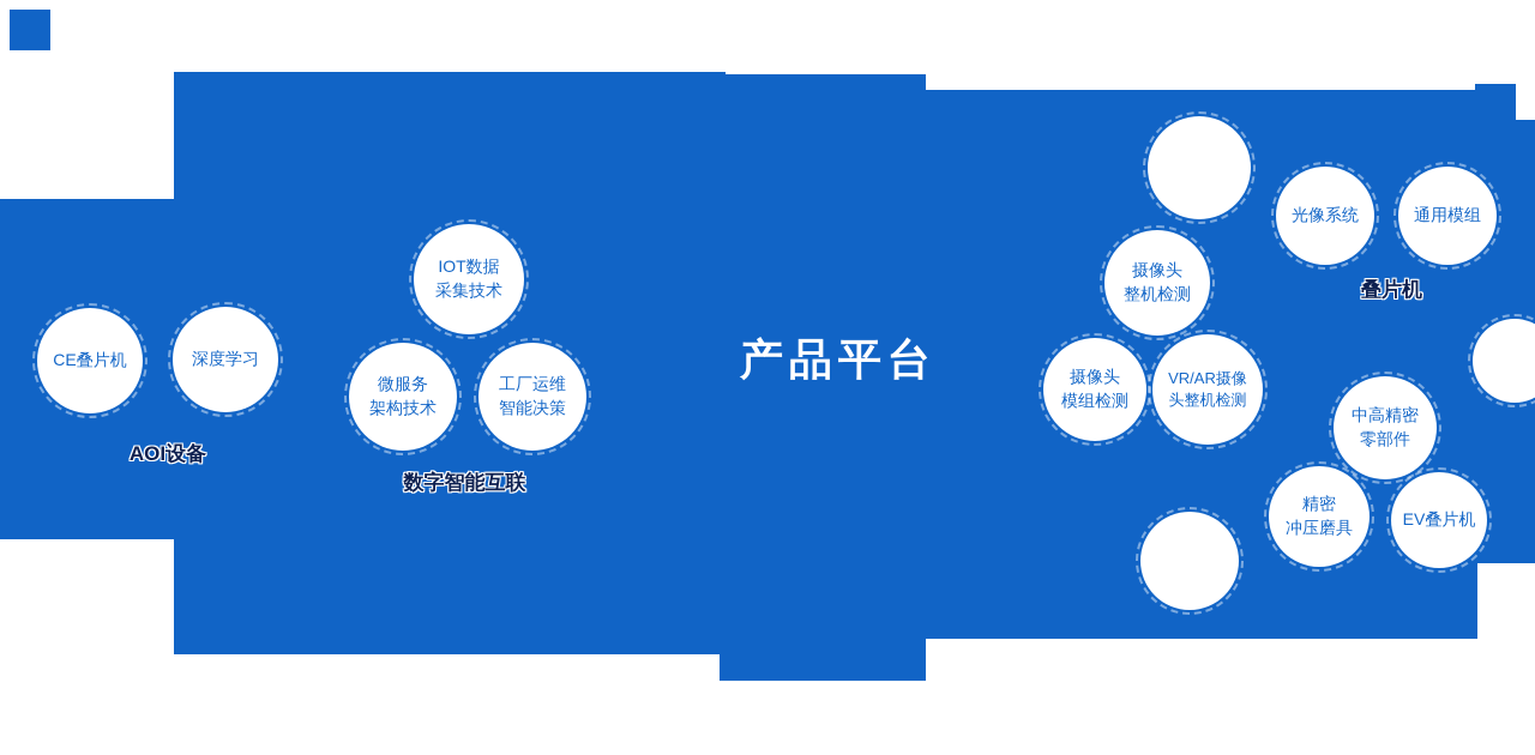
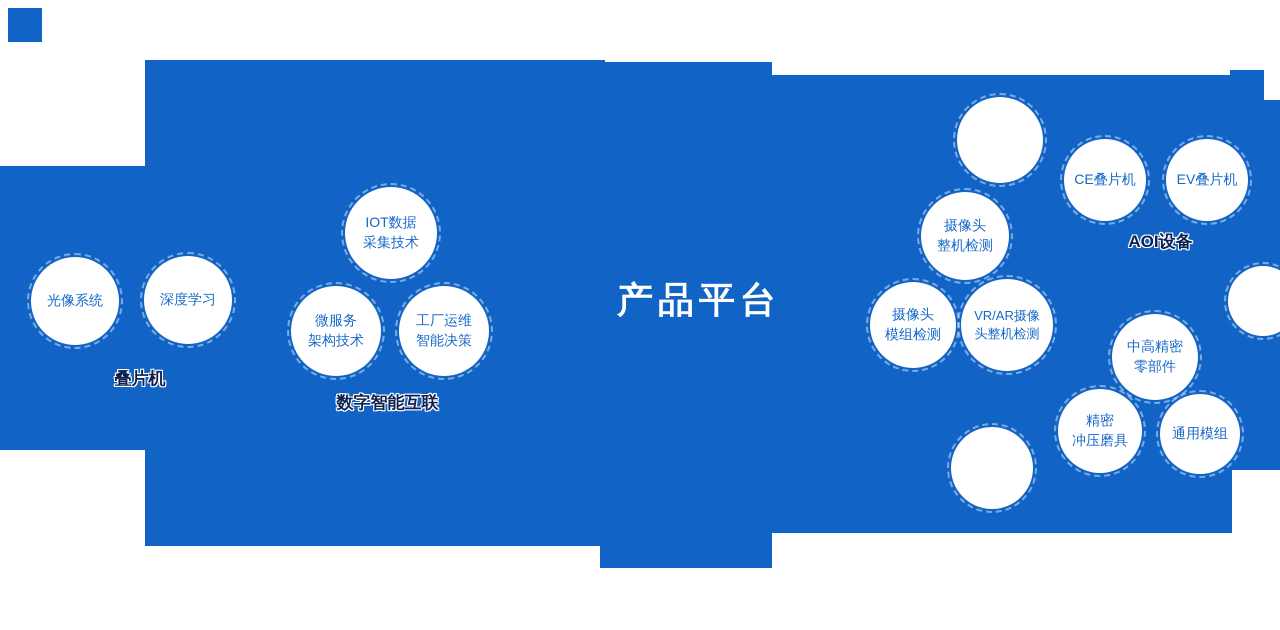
  产品平台
- CE叠片机
+ 光像系统
  深度学习
- AOI设备
+ 叠片机
  IOT数据
  采集技术
  微服务
  架构技术
  工厂运维
  智能决策
  数字智能互联
  摄像头
  整机检测
  摄像头
  模组检测
  VR/AR摄像
  头整机检测
- 光像系统
+ CE叠片机
- 通用模组
+ EV叠片机
- 叠片机
+ AOI设备
  中高精密
  零部件
  精密
  冲压磨具
- EV叠片机
+ 通用模组
